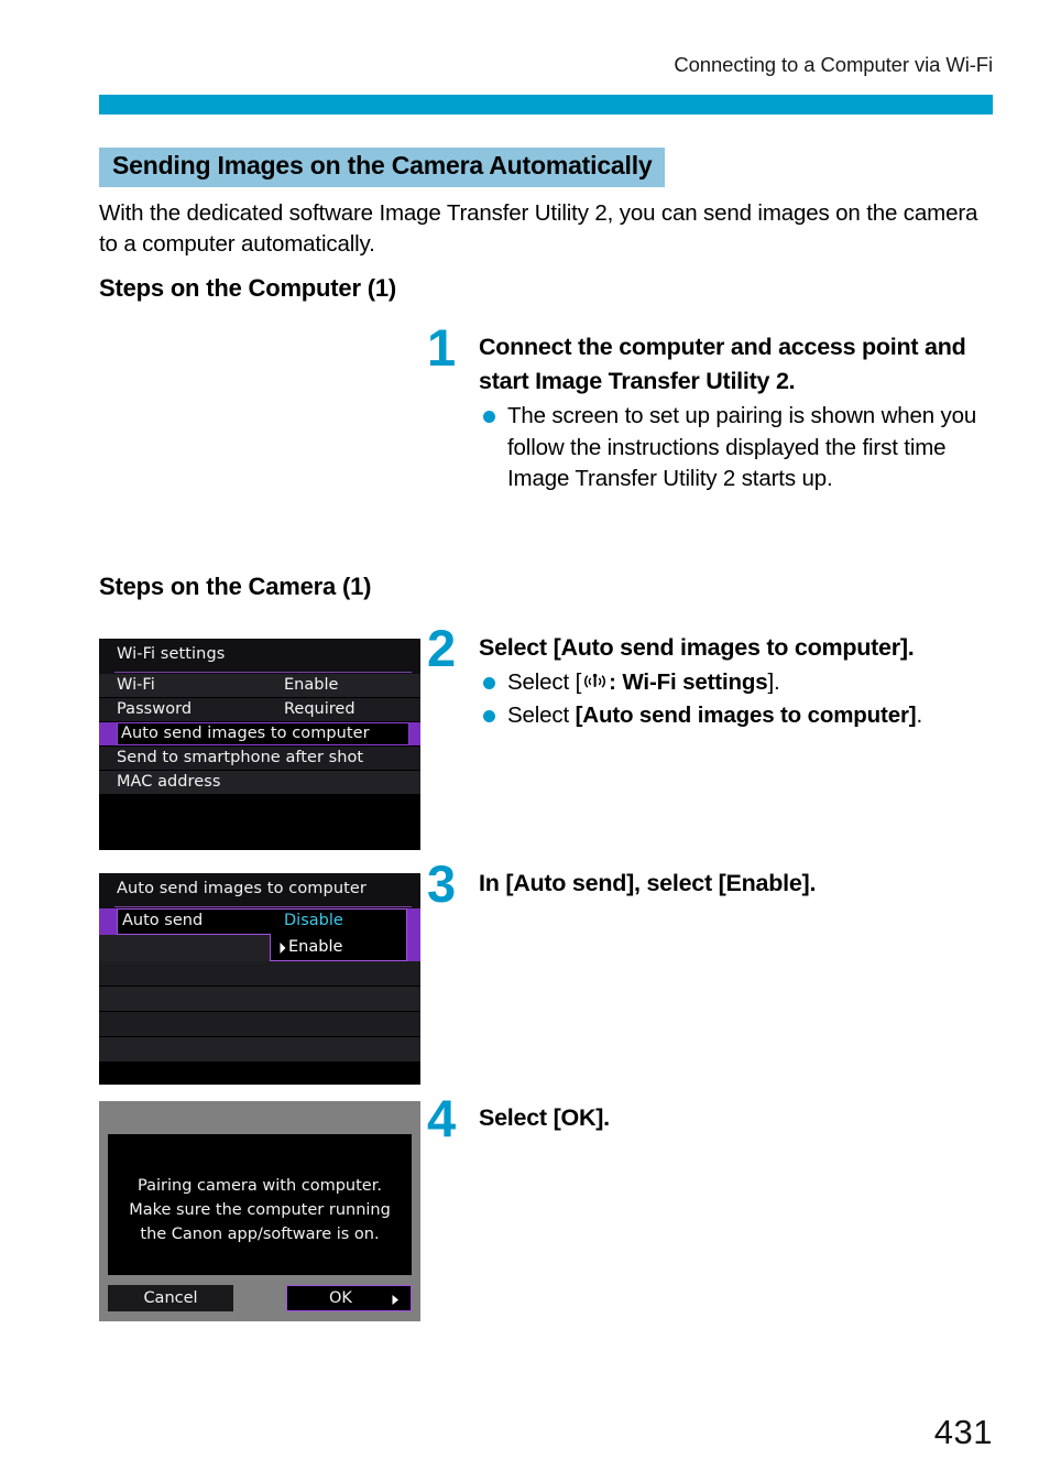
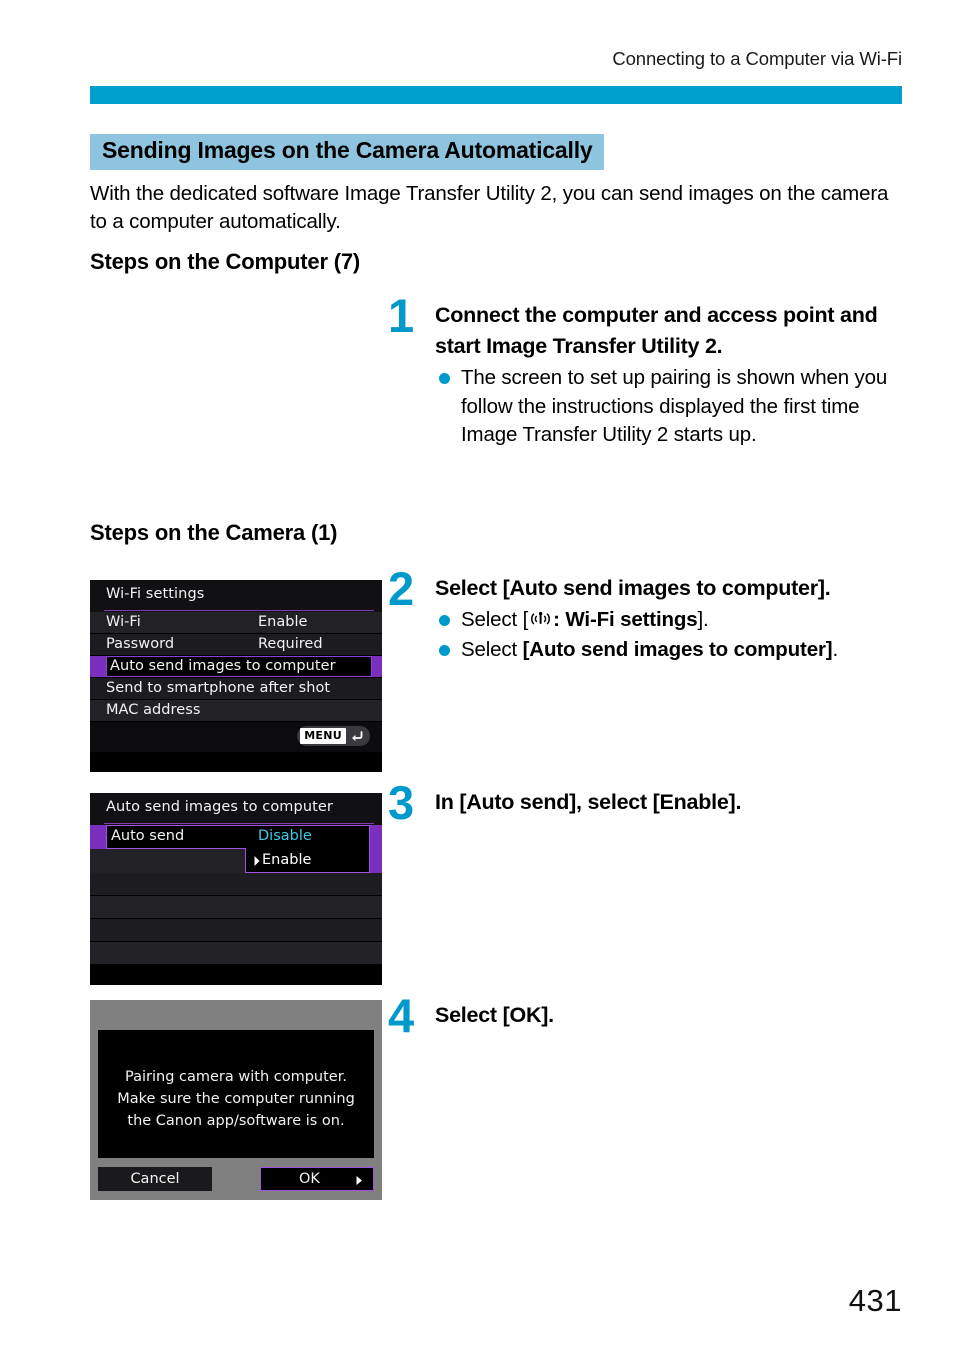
  Connecting to a Computer via Wi-Fi
  Sending Images on the Camera Automatically
  With the dedicated software Image Transfer Utility 2, you can send images on the camera to a computer automatically.
- Steps on the Computer (1)
+ Steps on the Computer (7)
  Steps on the Camera (1)
  1
  Connect the computer and access point and start Image Transfer Utility 2.
  The screen to set up pairing is shown when you follow the instructions displayed the first time Image Transfer Utility 2 starts up.
  2
  Select [Auto send images to computer].
  Select [ : Wi-Fi settings].
  Select [Auto send images to computer].
  3
  In [Auto send], select [Enable].
  4
  Select [OK].
  Wi-Fi settings
  Wi-Fi
  Enable
  Password
  Required
  Auto send images to computer
  Send to smartphone after shot
  MAC address
+ MENU
  Auto send images to computer
  Auto send
  Disable
  Enable
  Pairing camera with computer.
  Make sure the computer running
  the Canon app/software is on.
  Cancel
  OK
  431
